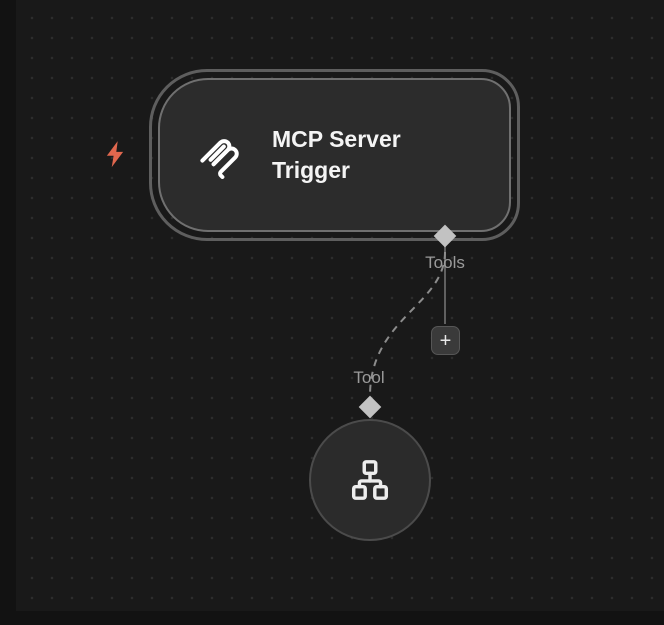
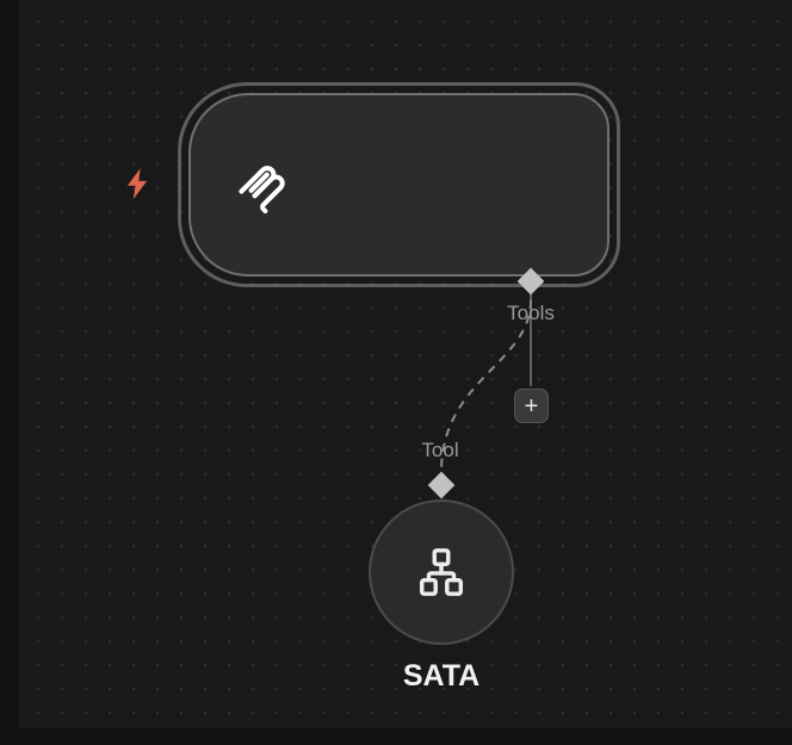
- MCP Server Trigger
  Tools
  +
  Tool
+ SATA
